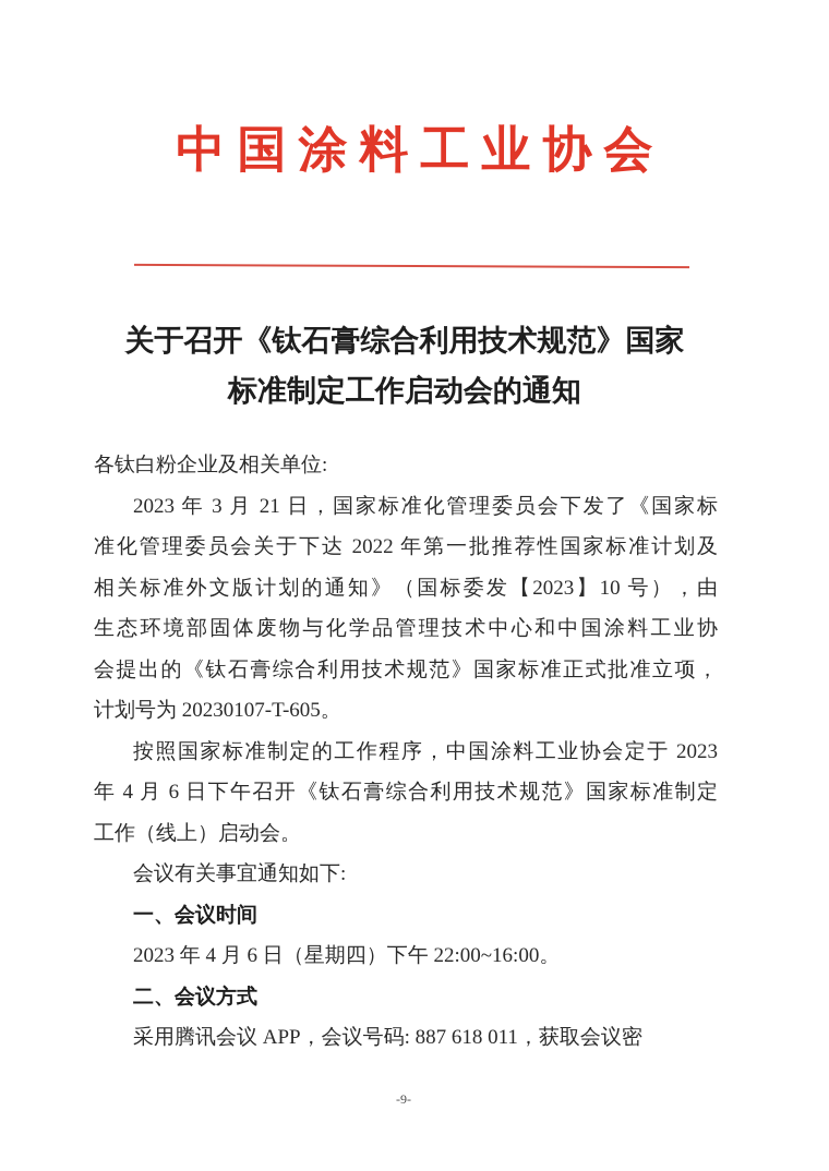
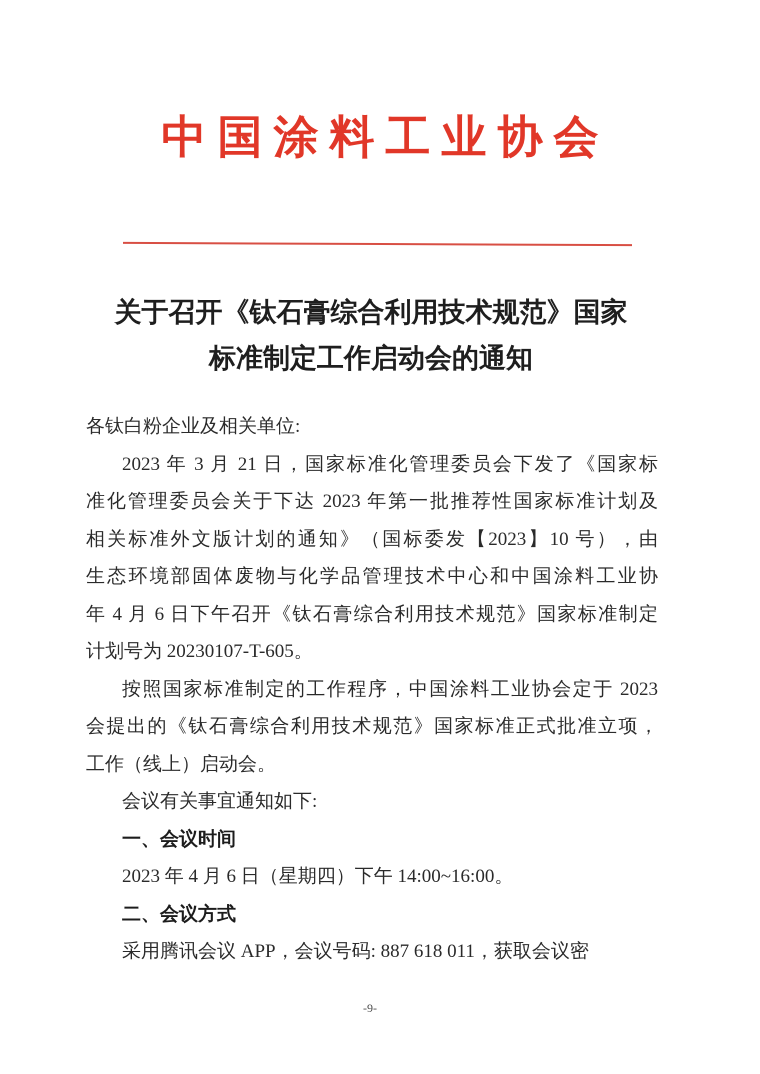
  中国涂料工业协会
  关于召开《钛石膏综合利用技术规范》国家
  标准制定工作启动会的通知
  各钛白粉企业及相关单位:
  2023 年 3 月 21 日，国家标准化管理委员会下发了《国家标
- 准化管理委员会关于下达 2022 年第一批推荐性国家标准计划及
+ 准化管理委员会关于下达 2023 年第一批推荐性国家标准计划及
  相关标准外文版计划的通知》（国标委发【2023】10 号），由
  生态环境部固体废物与化学品管理技术中心和中国涂料工业协
- 会提出的《钛石膏综合利用技术规范》国家标准正式批准立项，
+ 年 4 月 6 日下午召开《钛石膏综合利用技术规范》国家标准制定
  计划号为 20230107-T-605。
  按照国家标准制定的工作程序，中国涂料工业协会定于 2023
- 年 4 月 6 日下午召开《钛石膏综合利用技术规范》国家标准制定
+ 会提出的《钛石膏综合利用技术规范》国家标准正式批准立项，
  工作（线上）启动会。
  会议有关事宜通知如下:
  一、会议时间
- 2023 年 4 月 6 日（星期四）下午 22:00~16:00。
+ 2023 年 4 月 6 日（星期四）下午 14:00~16:00。
  二、会议方式
  采用腾讯会议 APP，会议号码: 887 618 011，获取会议密
  -9-
